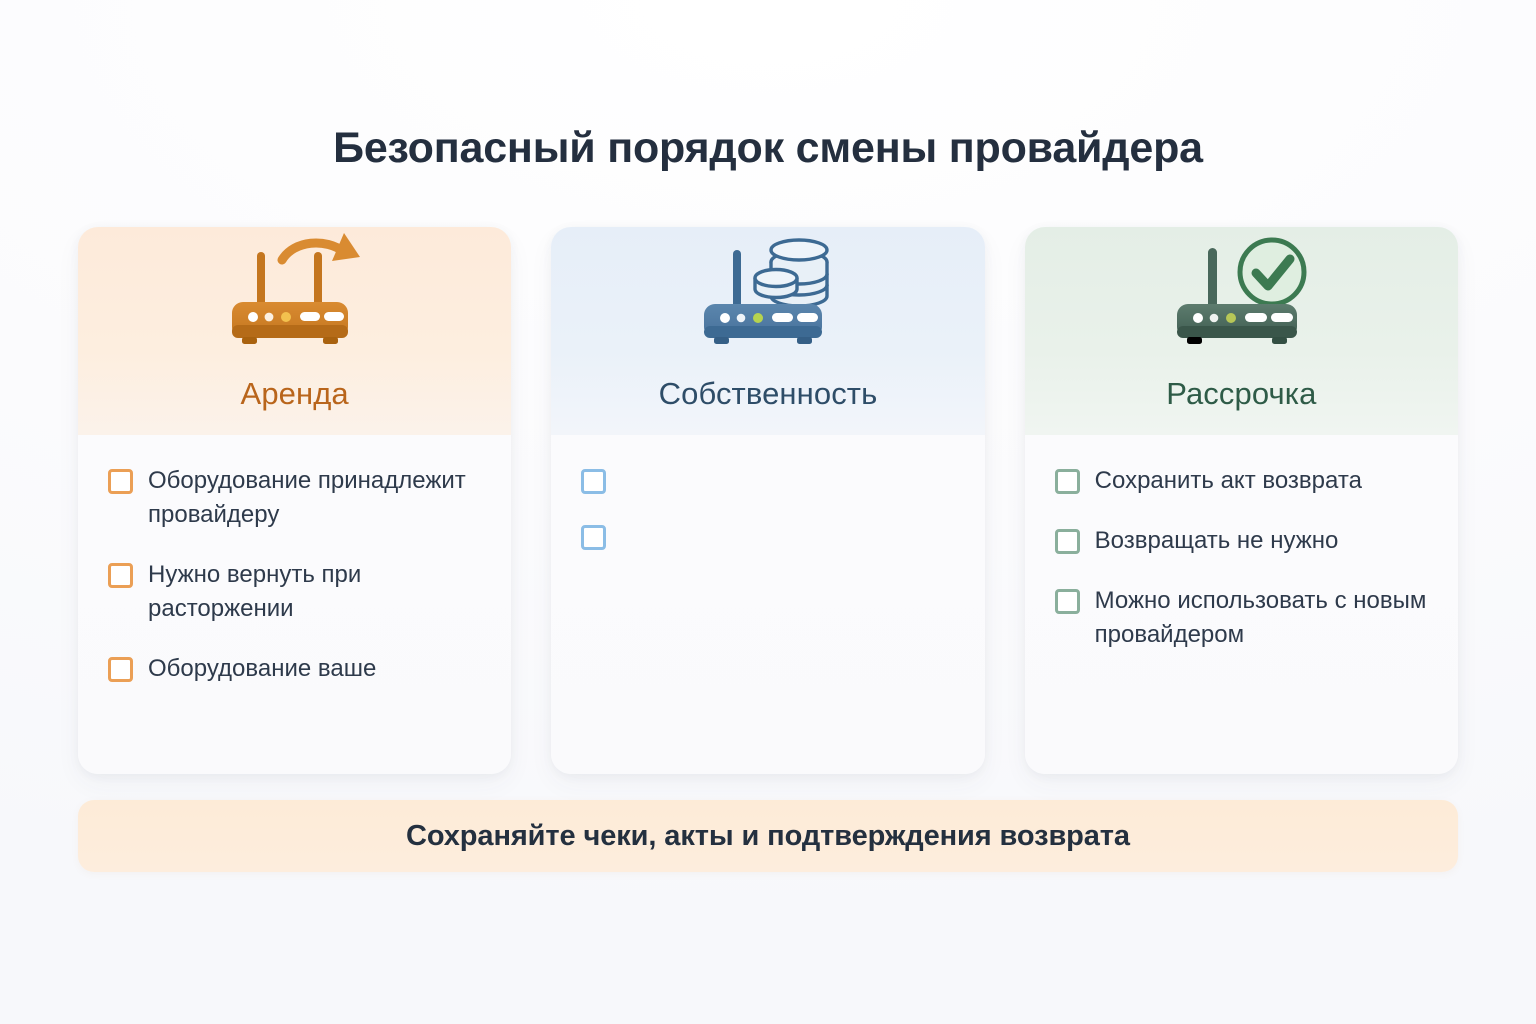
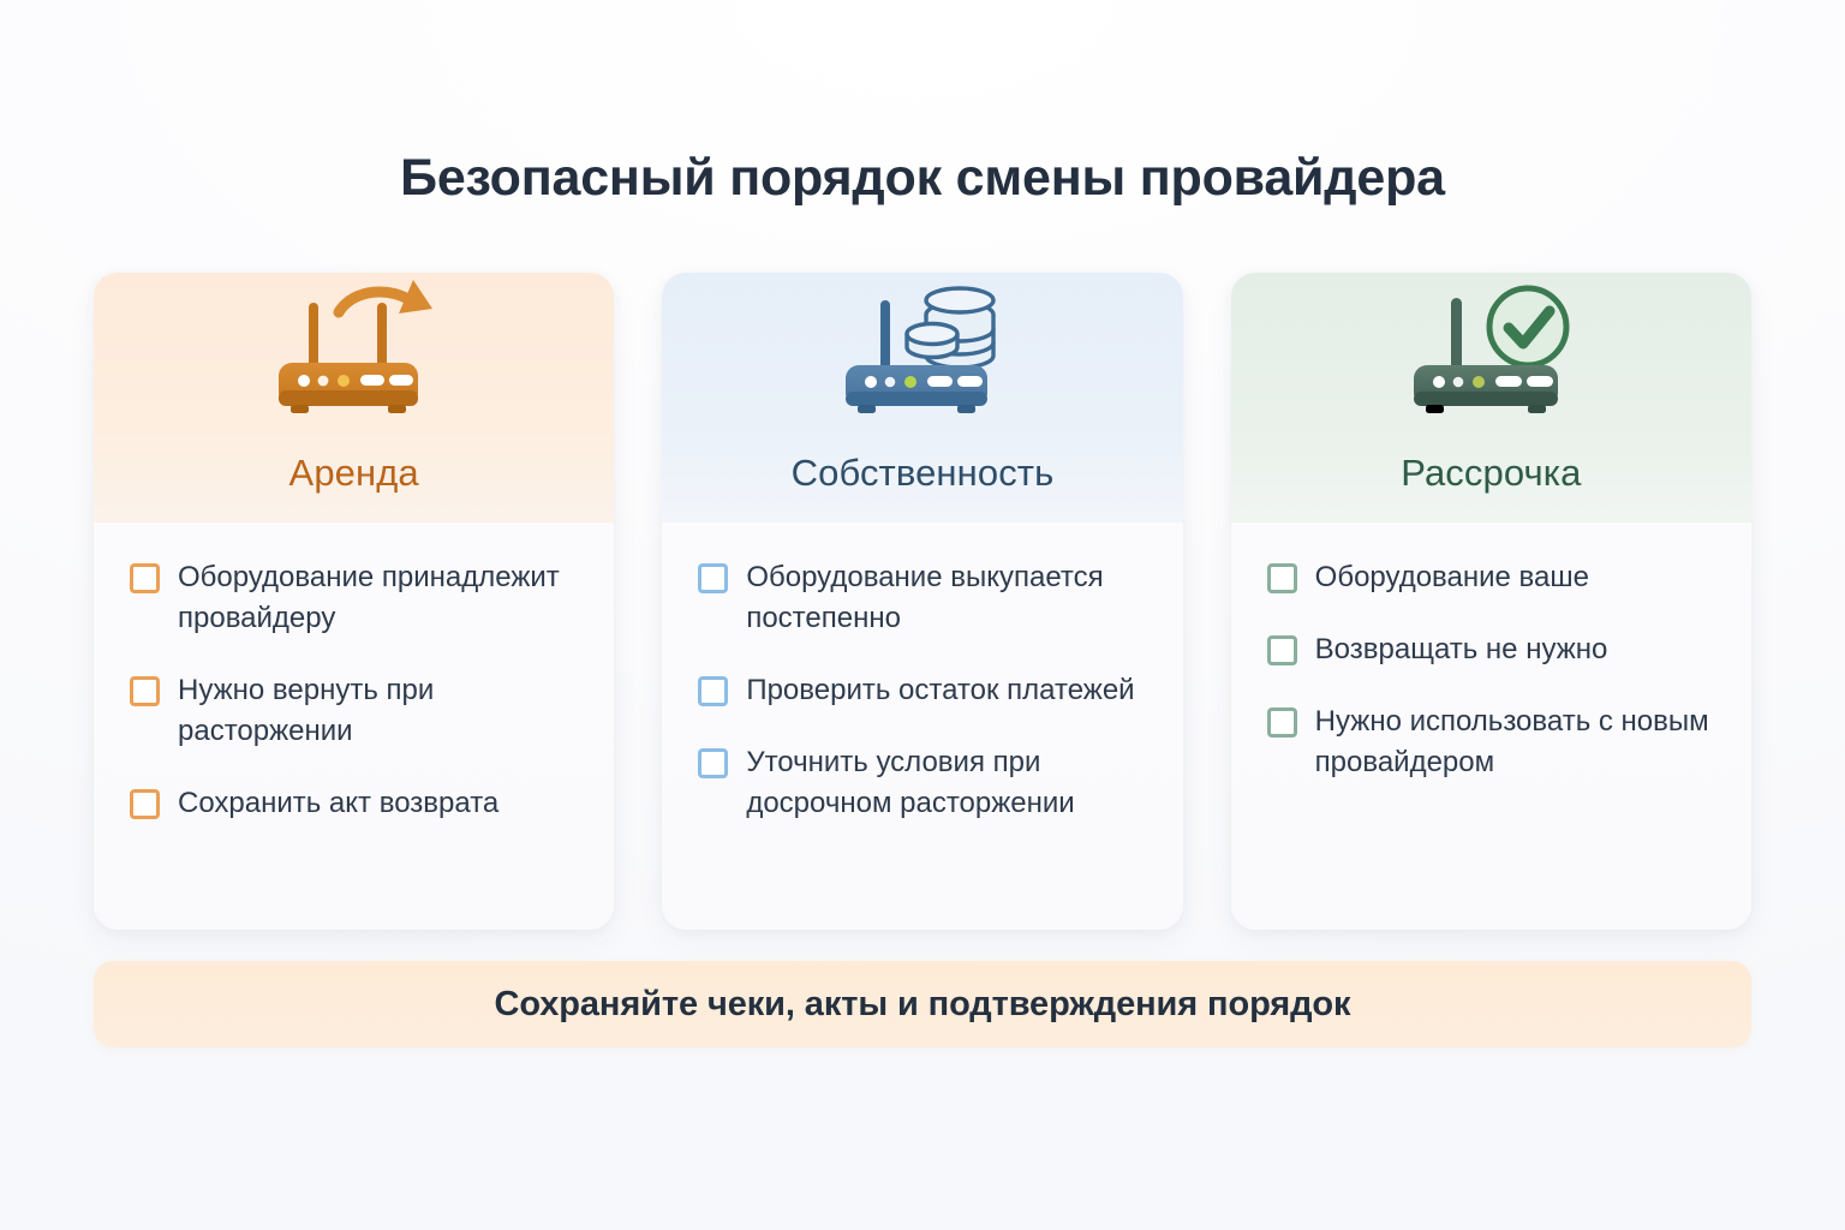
  Безопасный порядок смены провайдера
  Аренда
  Оборудование принадлежит провайдеру
  Нужно вернуть при расторжении
- Оборудование ваше
+ Сохранить акт возврата
  Собственность
+ Оборудование выкупается постепенно
+ Проверить остаток платежей
+ Уточнить условия при досрочном расторжении
  Рассрочка
- Сохранить акт возврата
+ Оборудование ваше
  Возвращать не нужно
- Можно использовать с новым провайдером
+ Нужно использовать с новым провайдером
- Сохраняйте чеки, акты и подтверждения возврата
+ Сохраняйте чеки, акты и подтверждения порядок
